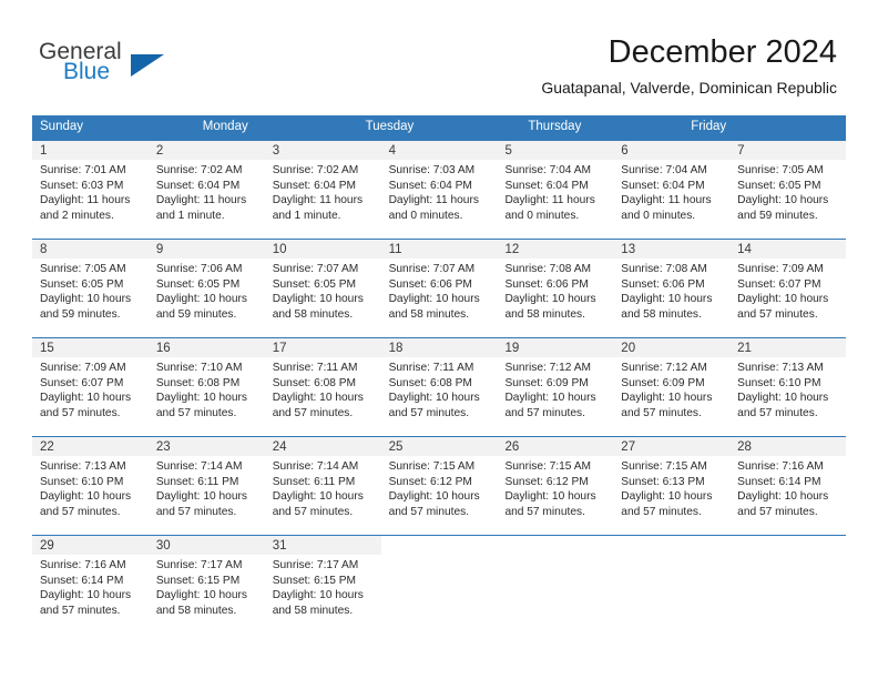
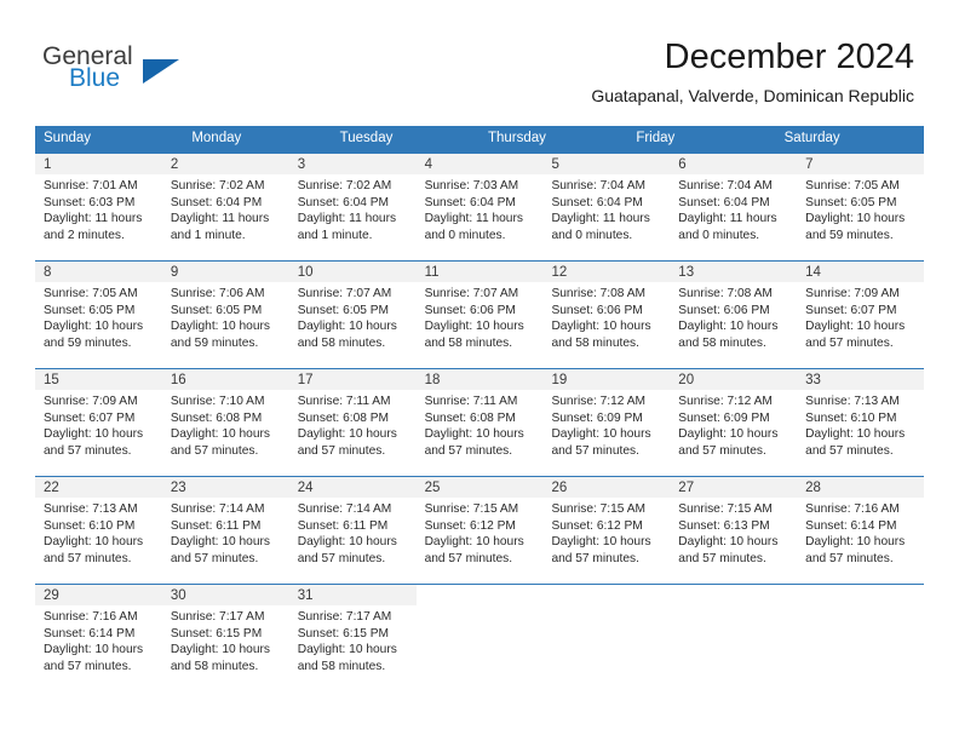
  General
  Blue
  December 2024
  Guatapanal, Valverde, Dominican Republic
  Sunday
  Monday
  Tuesday
  Thursday
  Friday
+ Saturday
  1
  Sunrise: 7:01 AM
  Sunset: 6:03 PM
  Daylight: 11 hours
  and 2 minutes.
  2
  Sunrise: 7:02 AM
  Sunset: 6:04 PM
  Daylight: 11 hours
  and 1 minute.
  3
  Sunrise: 7:02 AM
  Sunset: 6:04 PM
  Daylight: 11 hours
  and 1 minute.
  4
  Sunrise: 7:03 AM
  Sunset: 6:04 PM
  Daylight: 11 hours
  and 0 minutes.
  5
  Sunrise: 7:04 AM
  Sunset: 6:04 PM
  Daylight: 11 hours
  and 0 minutes.
  6
  Sunrise: 7:04 AM
  Sunset: 6:04 PM
  Daylight: 11 hours
  and 0 minutes.
  7
  Sunrise: 7:05 AM
  Sunset: 6:05 PM
  Daylight: 10 hours
  and 59 minutes.
  8
  Sunrise: 7:05 AM
  Sunset: 6:05 PM
  Daylight: 10 hours
  and 59 minutes.
  9
  Sunrise: 7:06 AM
  Sunset: 6:05 PM
  Daylight: 10 hours
  and 59 minutes.
  10
  Sunrise: 7:07 AM
  Sunset: 6:05 PM
  Daylight: 10 hours
  and 58 minutes.
  11
  Sunrise: 7:07 AM
  Sunset: 6:06 PM
  Daylight: 10 hours
  and 58 minutes.
  12
  Sunrise: 7:08 AM
  Sunset: 6:06 PM
  Daylight: 10 hours
  and 58 minutes.
  13
  Sunrise: 7:08 AM
  Sunset: 6:06 PM
  Daylight: 10 hours
  and 58 minutes.
  14
  Sunrise: 7:09 AM
  Sunset: 6:07 PM
  Daylight: 10 hours
  and 57 minutes.
  15
  Sunrise: 7:09 AM
  Sunset: 6:07 PM
  Daylight: 10 hours
  and 57 minutes.
  16
  Sunrise: 7:10 AM
  Sunset: 6:08 PM
  Daylight: 10 hours
  and 57 minutes.
  17
  Sunrise: 7:11 AM
  Sunset: 6:08 PM
  Daylight: 10 hours
  and 57 minutes.
  18
  Sunrise: 7:11 AM
  Sunset: 6:08 PM
  Daylight: 10 hours
  and 57 minutes.
  19
  Sunrise: 7:12 AM
  Sunset: 6:09 PM
  Daylight: 10 hours
  and 57 minutes.
  20
  Sunrise: 7:12 AM
  Sunset: 6:09 PM
  Daylight: 10 hours
  and 57 minutes.
- 21
+ 33
  Sunrise: 7:13 AM
  Sunset: 6:10 PM
  Daylight: 10 hours
  and 57 minutes.
  22
  Sunrise: 7:13 AM
  Sunset: 6:10 PM
  Daylight: 10 hours
  and 57 minutes.
  23
  Sunrise: 7:14 AM
  Sunset: 6:11 PM
  Daylight: 10 hours
  and 57 minutes.
  24
  Sunrise: 7:14 AM
  Sunset: 6:11 PM
  Daylight: 10 hours
  and 57 minutes.
  25
  Sunrise: 7:15 AM
  Sunset: 6:12 PM
  Daylight: 10 hours
  and 57 minutes.
  26
  Sunrise: 7:15 AM
  Sunset: 6:12 PM
  Daylight: 10 hours
  and 57 minutes.
  27
  Sunrise: 7:15 AM
  Sunset: 6:13 PM
  Daylight: 10 hours
  and 57 minutes.
  28
  Sunrise: 7:16 AM
  Sunset: 6:14 PM
  Daylight: 10 hours
  and 57 minutes.
  29
  Sunrise: 7:16 AM
  Sunset: 6:14 PM
  Daylight: 10 hours
  and 57 minutes.
  30
  Sunrise: 7:17 AM
  Sunset: 6:15 PM
  Daylight: 10 hours
  and 58 minutes.
  31
  Sunrise: 7:17 AM
  Sunset: 6:15 PM
  Daylight: 10 hours
  and 58 minutes.
